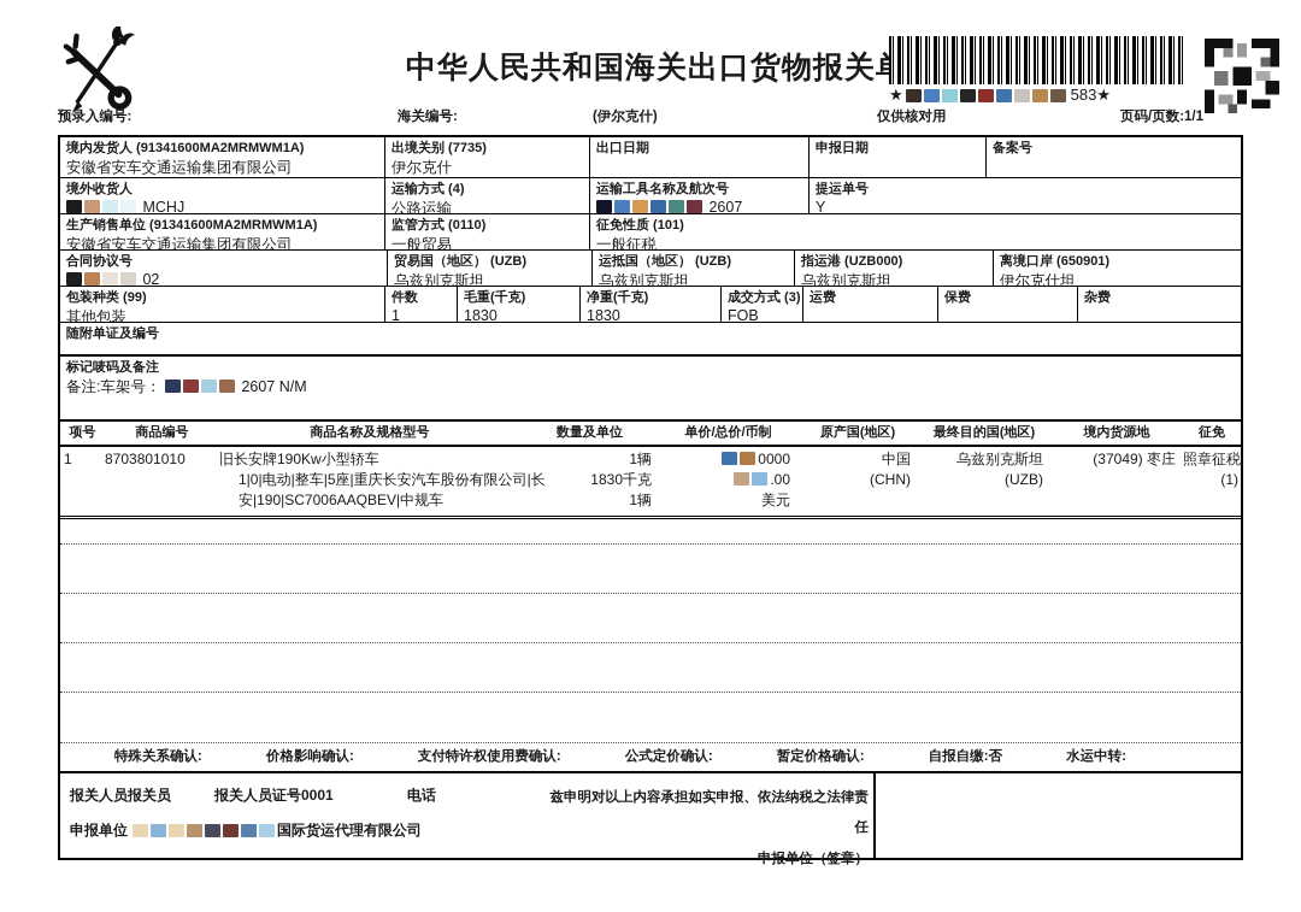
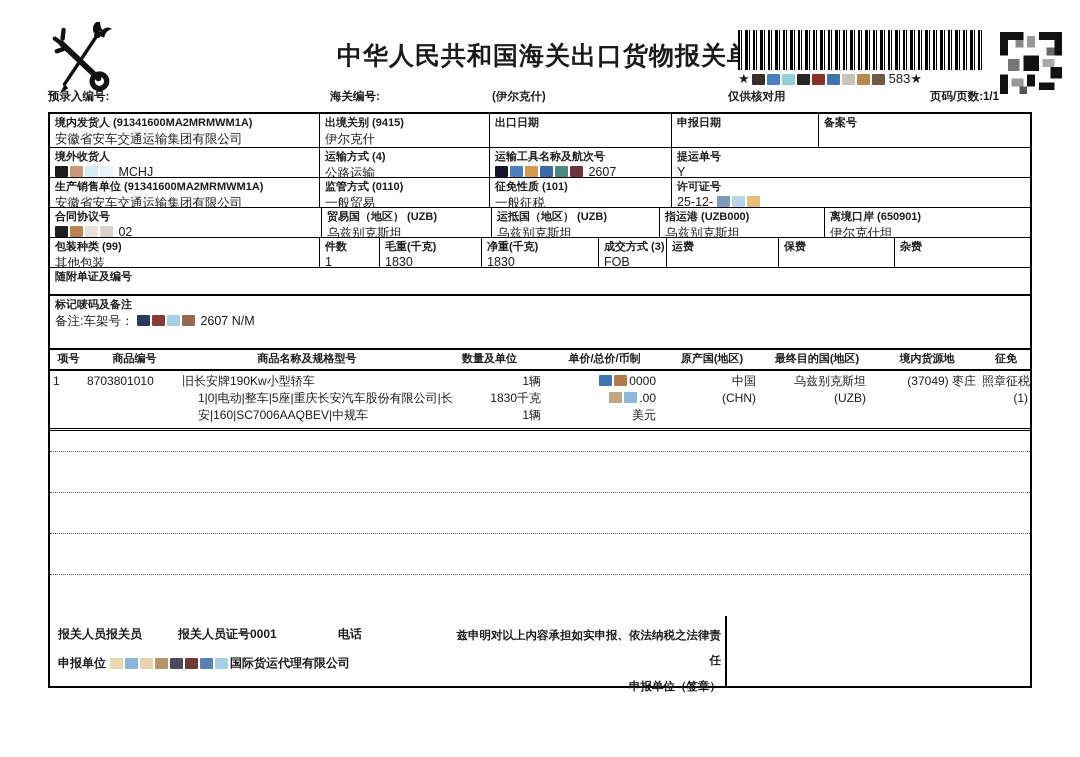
  中华人民共和国海关出口货物报关
  ★
  583★
  预录入编号:
  海关编号:
  (伊尔克什)
  仅供核对用
  页码/页数:1/1
  境内发货人 (91341600MA2MRMWM1A)
  安徽省安车交通运输集团有限公司
- 出境关别 (7735)
+ 出境关别 (9415)
  伊尔克什
  出口日期
  申报日期
  备案号
  境外收货人
  MCHJ
  运输方式 (4)
  公路运输
  运输工具名称及航次号
  2607
  提运单号
  Y
  生产销售单位 (91341600MA2MRMWM1A)
  安徽省安车交通运输集团有限公司
  监管方式 (0110)
  一般贸易
  征免性质 (101)
  一般征税
+ 许可证号
+ 25-12-
  合同协议号
  02
  贸易国（地区） (UZB)
  乌兹别克斯坦
  运抵国（地区） (UZB)
  乌兹别克斯坦
  指运港 (UZB000)
  乌兹别克斯坦
  离境口岸 (650901)
  伊尔克什坦
  包装种类 (99)
  其他包装
  件数
  1
  毛重(千克)
  1830
  净重(千克)
  1830
  成交方式 (3)
  FOB
  运费
  保费
  杂费
  随附单证及编号
  标记唛码及备注
  备注:车架号： 2607 N/M
  项号
  商品编号
  商品名称及规格型号
  数量及单位
  单价/总价/币制
  原产国(地区)
  最终目的国(地区)
  境内货源地
  征免
  1
  8703801010
  旧长安牌190Kw小型轿车
  1|0|电动|整车|5座|重庆长安汽车股份有限公司|长
- 安|190|SC7006AAQBEV|中规车
+ 安|160|SC7006AAQBEV|中规车
  1辆
  1830千克
  1辆
  0000
  .00
  美元
  中国
  (CHN)
  乌兹别克斯坦
  (UZB)
  (37049) 枣庄
  照章征税
  (1)
- 特殊关系确认:
- 价格影响确认:
- 支付特许权使用费确认:
- 公式定价确认:
- 暂定价格确认:
- 自报自缴:否
- 水运中转:
  报关人员报关员
  报关人员证号0001
  电话
  申报单位
  国际货运代理有限公司
  兹申明对以上内容承担如实申报、依法纳税之法律责任
  申报单位（签章）
